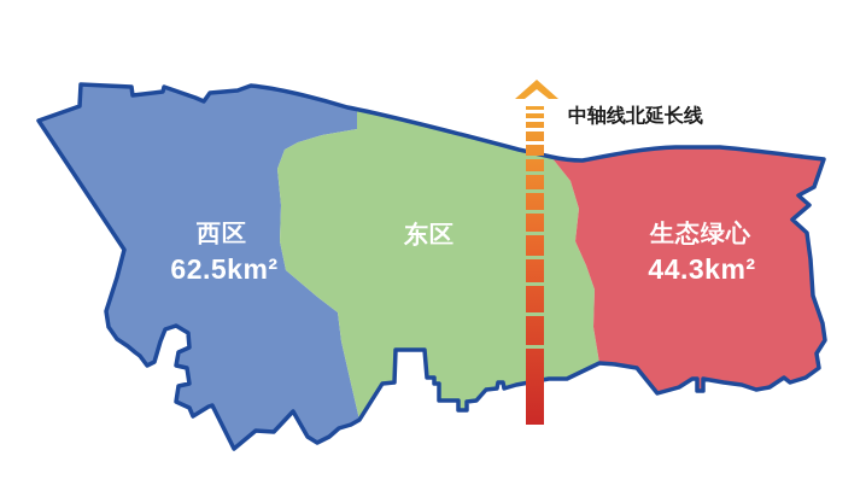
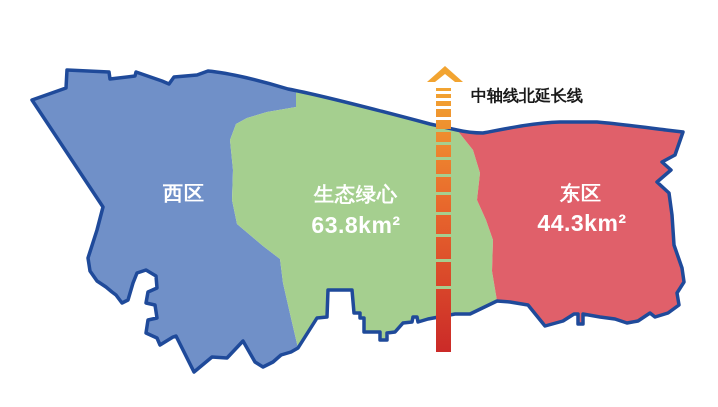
  西区
- 62.5km²
- 东区
+ 生态绿心
+ 63.8km²
- 生态绿心
+ 东区
  44.3km²
  中轴线北延长线
